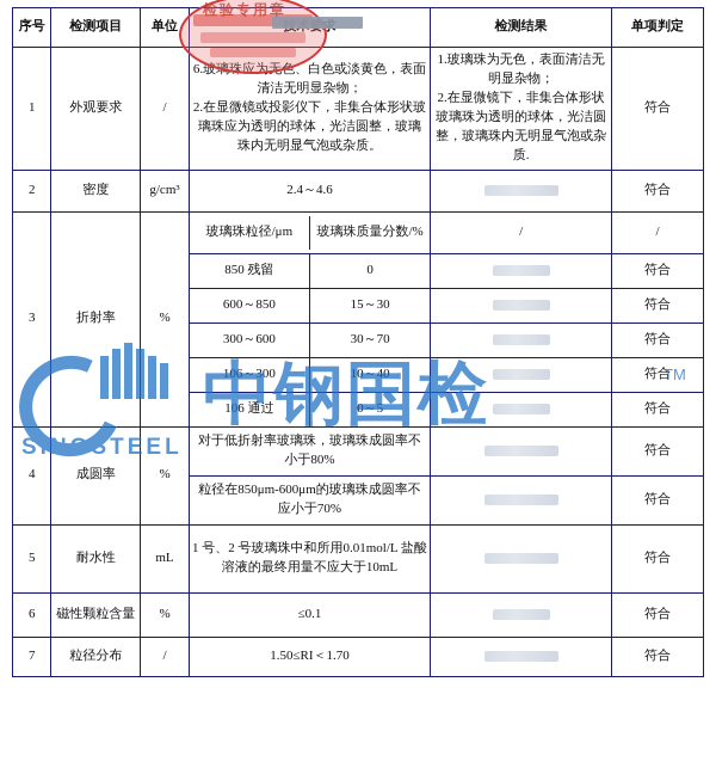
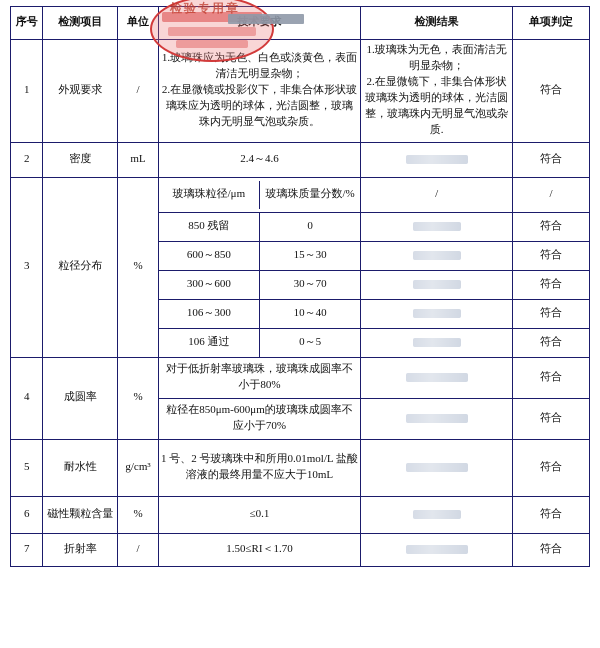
  序号	检测项目	单位		检测结果	单项判定
- 1	外观要求	/	6.玻璃珠应为无色、白色或淡黄色，表面清洁无明显杂物； 2.在显微镜或投影仪下，非集合体形状玻璃珠应为透明的球体，光洁圆整，玻璃珠内无明显气泡或杂质。	1.玻璃珠为无色，表面清洁无明显杂物； 2.在显微镜下，非集合体形状玻璃珠为透明的球体，光洁圆整，玻璃珠内无明显气泡或杂质.	符合
+ 1	外观要求	/	1.玻璃珠应为无色、白色或淡黄色，表面清洁无明显杂物； 2.在显微镜或投影仪下，非集合体形状玻璃珠应为透明的球体，光洁圆整，玻璃珠内无明显气泡或杂质。	1.玻璃珠为无色，表面清洁无明显杂物； 2.在显微镜下，非集合体形状玻璃珠为透明的球体，光洁圆整，玻璃珠内无明显气泡或杂质.	符合
- 2	密度	g/cm³	2.4～4.6		符合
+ 2	密度	mL	2.4～4.6		符合
- 3	折射率	%
+ 3	粒径分布	%
  玻璃珠粒径/μm	玻璃珠质量分数/%
  				/	/
  850 残留	0
  		符合
  600～850	15～30
  		符合
  300～600	30～70
  		符合
  106～300	10～40
  		符合
  106 通过	0～5
  		符合
  4	成圆率	%	对于低折射率玻璃珠，玻璃珠成圆率不小于80%		符合
  粒径在850μm-600μm的玻璃珠成圆率不应小于70%		符合
- 5	耐水性	mL	1 号、2 号玻璃珠中和所用0.01mol/L 盐酸溶液的最终用量不应大于10mL		符合
+ 5	耐水性	g/cm³	1 号、2 号玻璃珠中和所用0.01mol/L 盐酸溶液的最终用量不应大于10mL		符合
  6	磁性颗粒含量	%	≤0.1		符合
- 7	粒径分布	/	1.50≤RI＜1.70		符合
+ 7	折射率	/	1.50≤RI＜1.70		符合
  检验专用章
- 中钢国检
- TM
- SINOSTEEL
